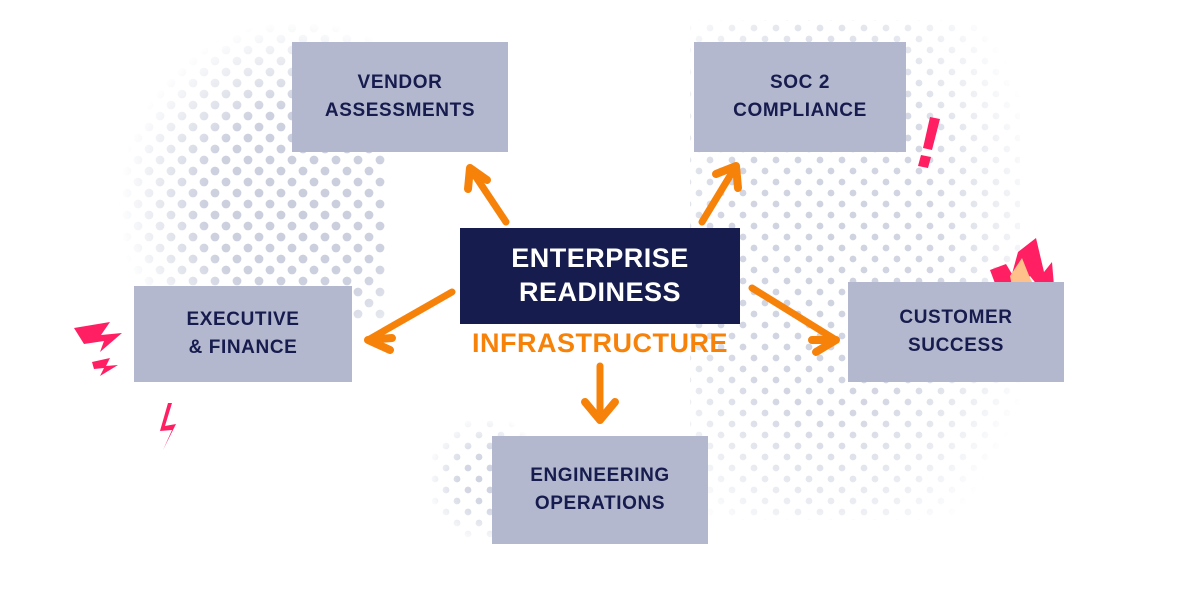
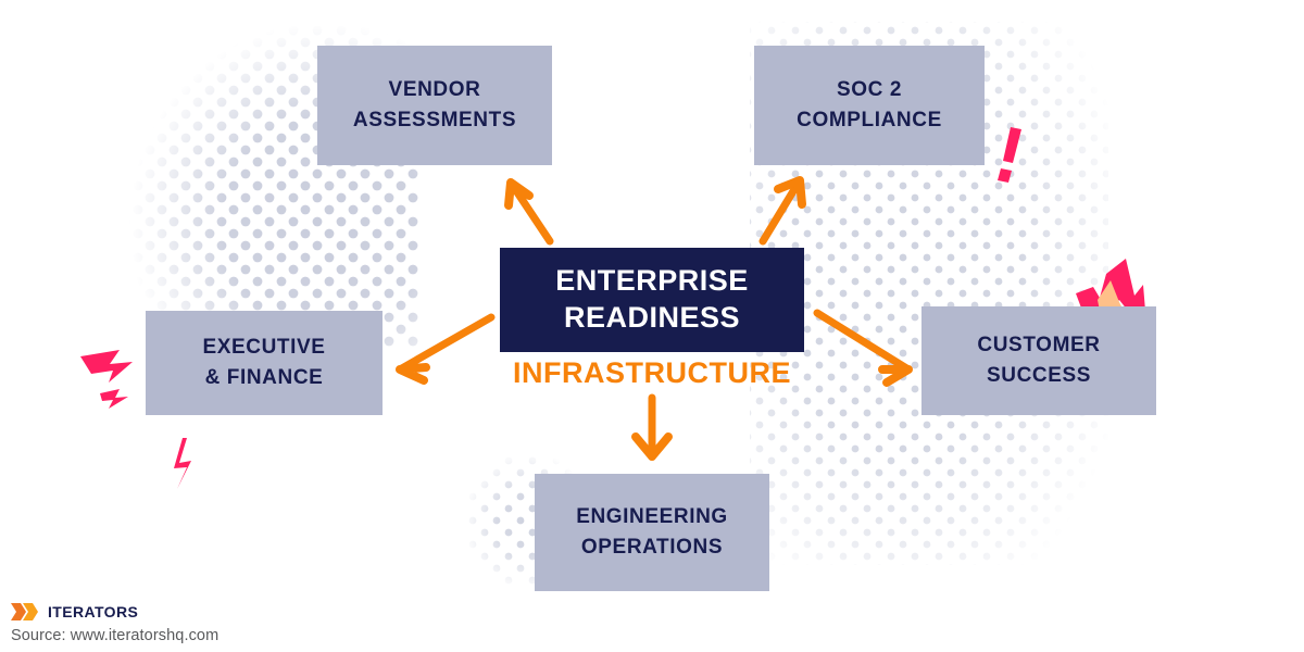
  ENTERPRISE
  READINESS
  INFRASTRUCTURE
  VENDOR
  ASSESSMENTS
  SOC 2
  COMPLIANCE
  EXECUTIVE
  & FINANCE
  CUSTOMER
  SUCCESS
  ENGINEERING
  OPERATIONS
+ ITERATORS
+ Source: www.iteratorshq.com
